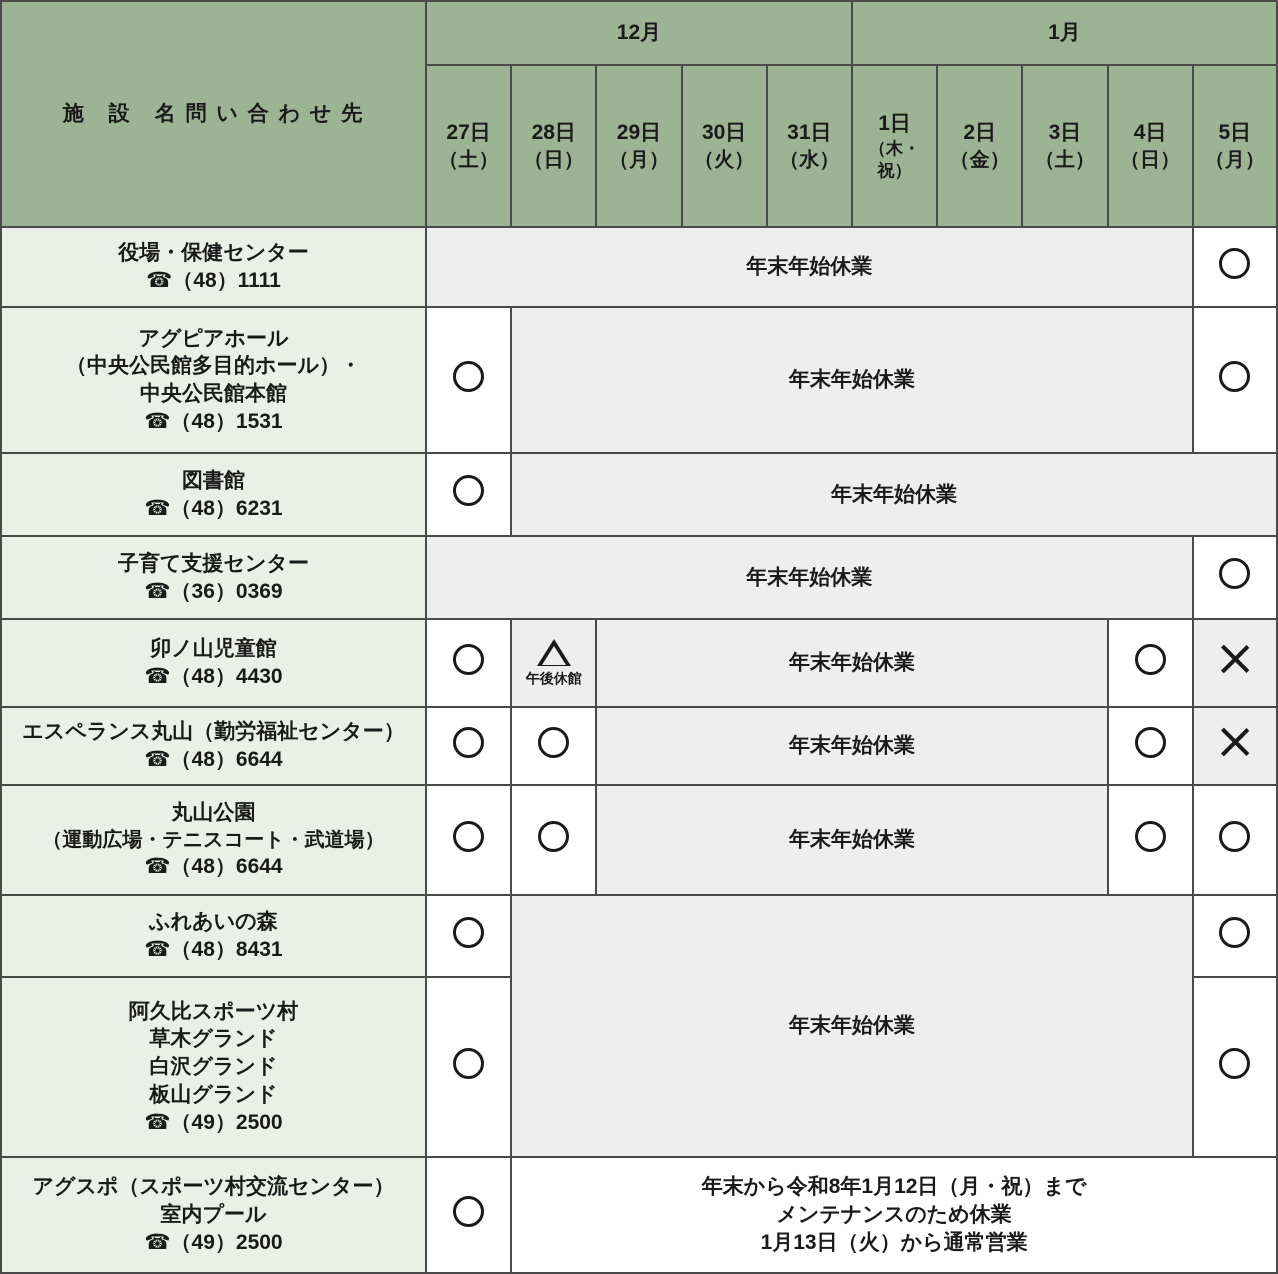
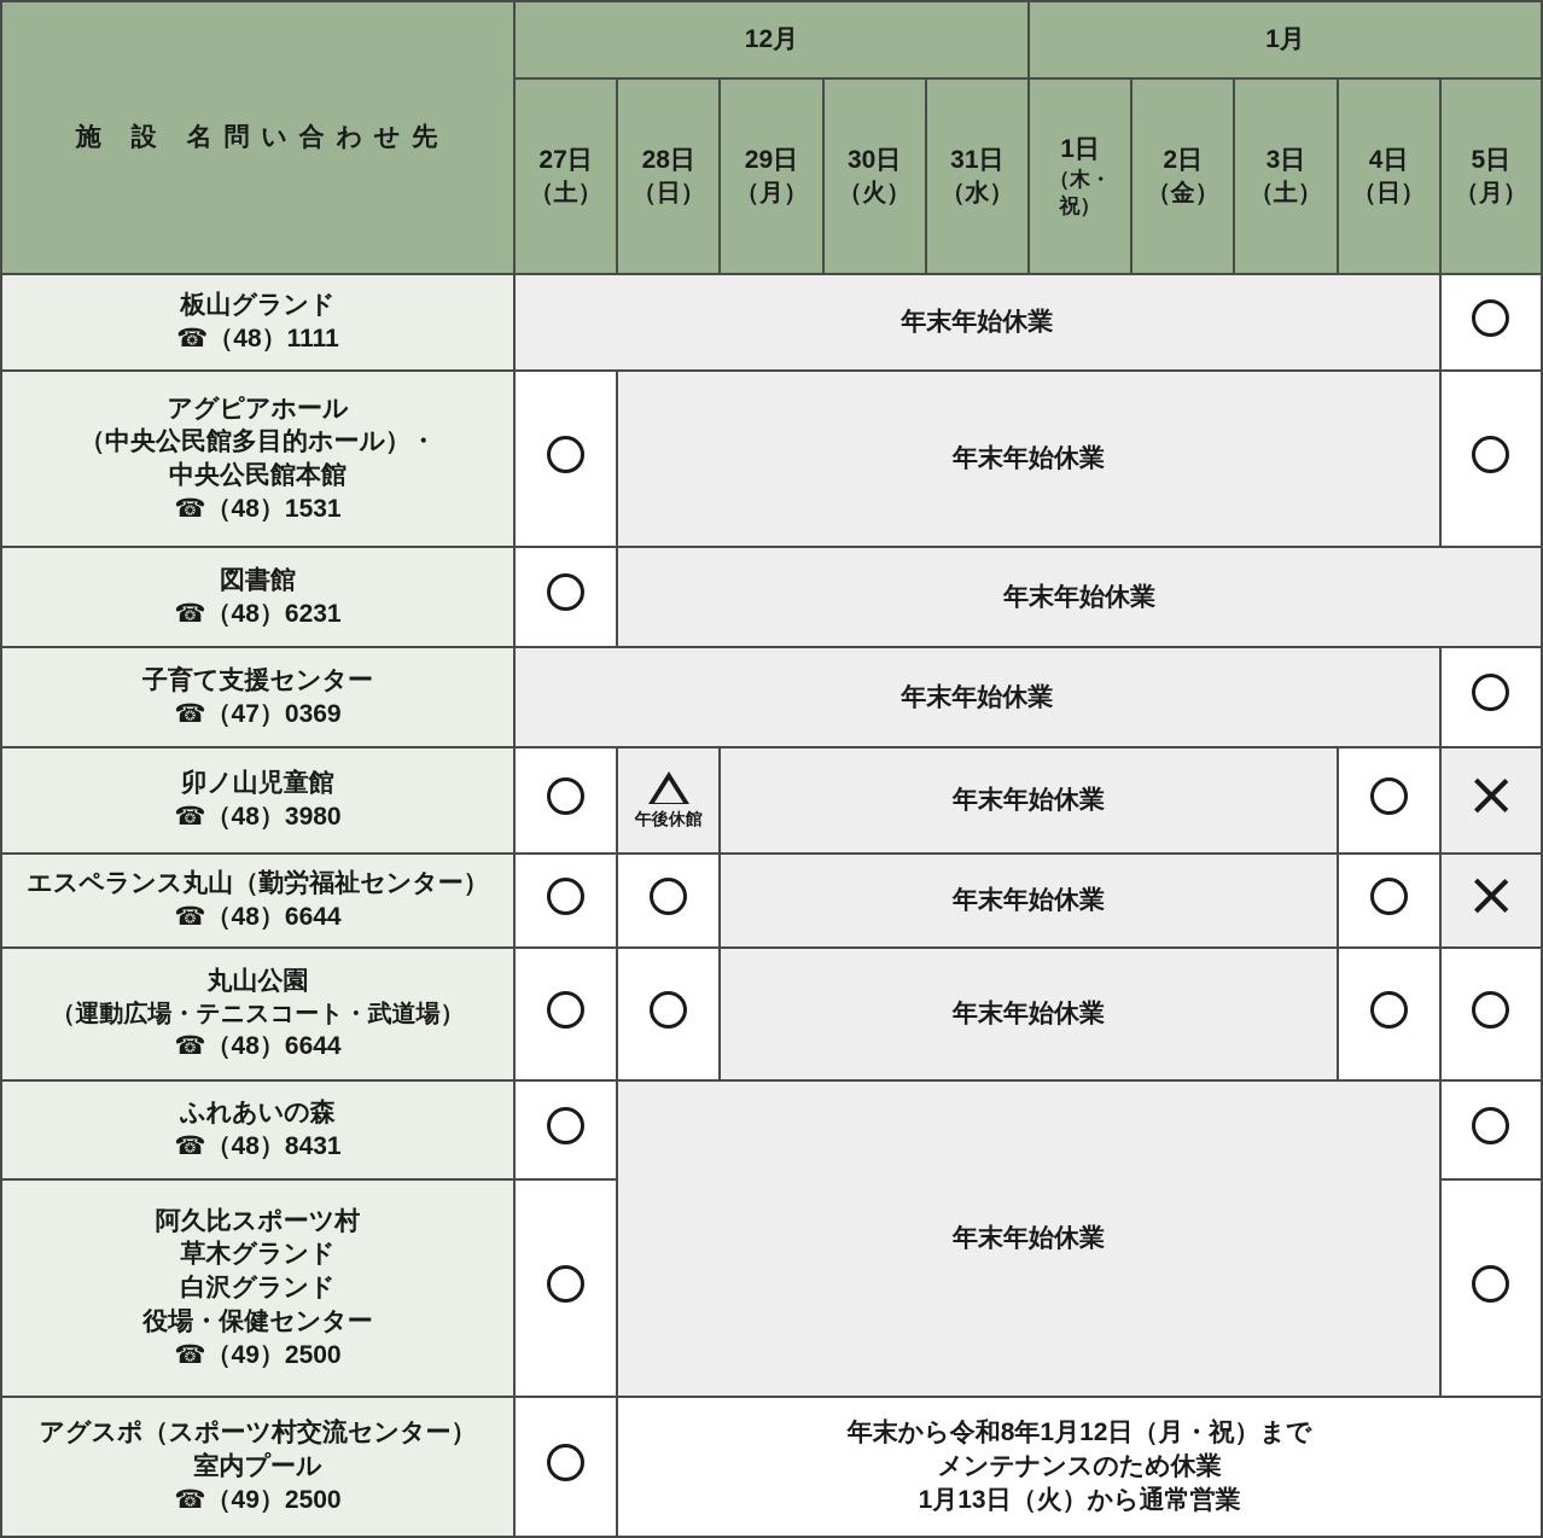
  施 設 名 問 い 合 わ せ 先	12月	1月
  27日 （土）	28日 （日）	29日 （月）	30日 （火）	31日 （水）	1日 （木・祝）	2日 （金）	3日 （土）	4日 （日）	5日 （月）
- 役場・保健センター ☎（48）1111	年末年始休業
+ 板山グランド ☎（48）1111	年末年始休業
  アグピアホール （中央公民館多目的ホール）・ 中央公民館本館 ☎（48）1531		年末年始休業
  図書館 ☎（48）6231		年末年始休業
- 子育て支援センター ☎（36）0369	年末年始休業
+ 子育て支援センター ☎（47）0369	年末年始休業
- 卯ノ山児童館 ☎（48）4430		午後休館	年末年始休業
+ 卯ノ山児童館 ☎（48）3980		午後休館	年末年始休業
  エスペランス丸山（勤労福祉センター） ☎（48）6644			年末年始休業
  丸山公園 （運動広場・テニスコート・武道場） ☎（48）6644			年末年始休業
  ふれあいの森 ☎（48）8431		年末年始休業
- 阿久比スポーツ村 草木グランド 白沢グランド 板山グランド ☎（49）2500
+ 阿久比スポーツ村 草木グランド 白沢グランド 役場・保健センター ☎（49）2500
  アグスポ（スポーツ村交流センター） 室内プール ☎（49）2500		年末から令和8年1月12日（月・祝）まで メンテナンスのため休業 1月13日（火）から通常営業
